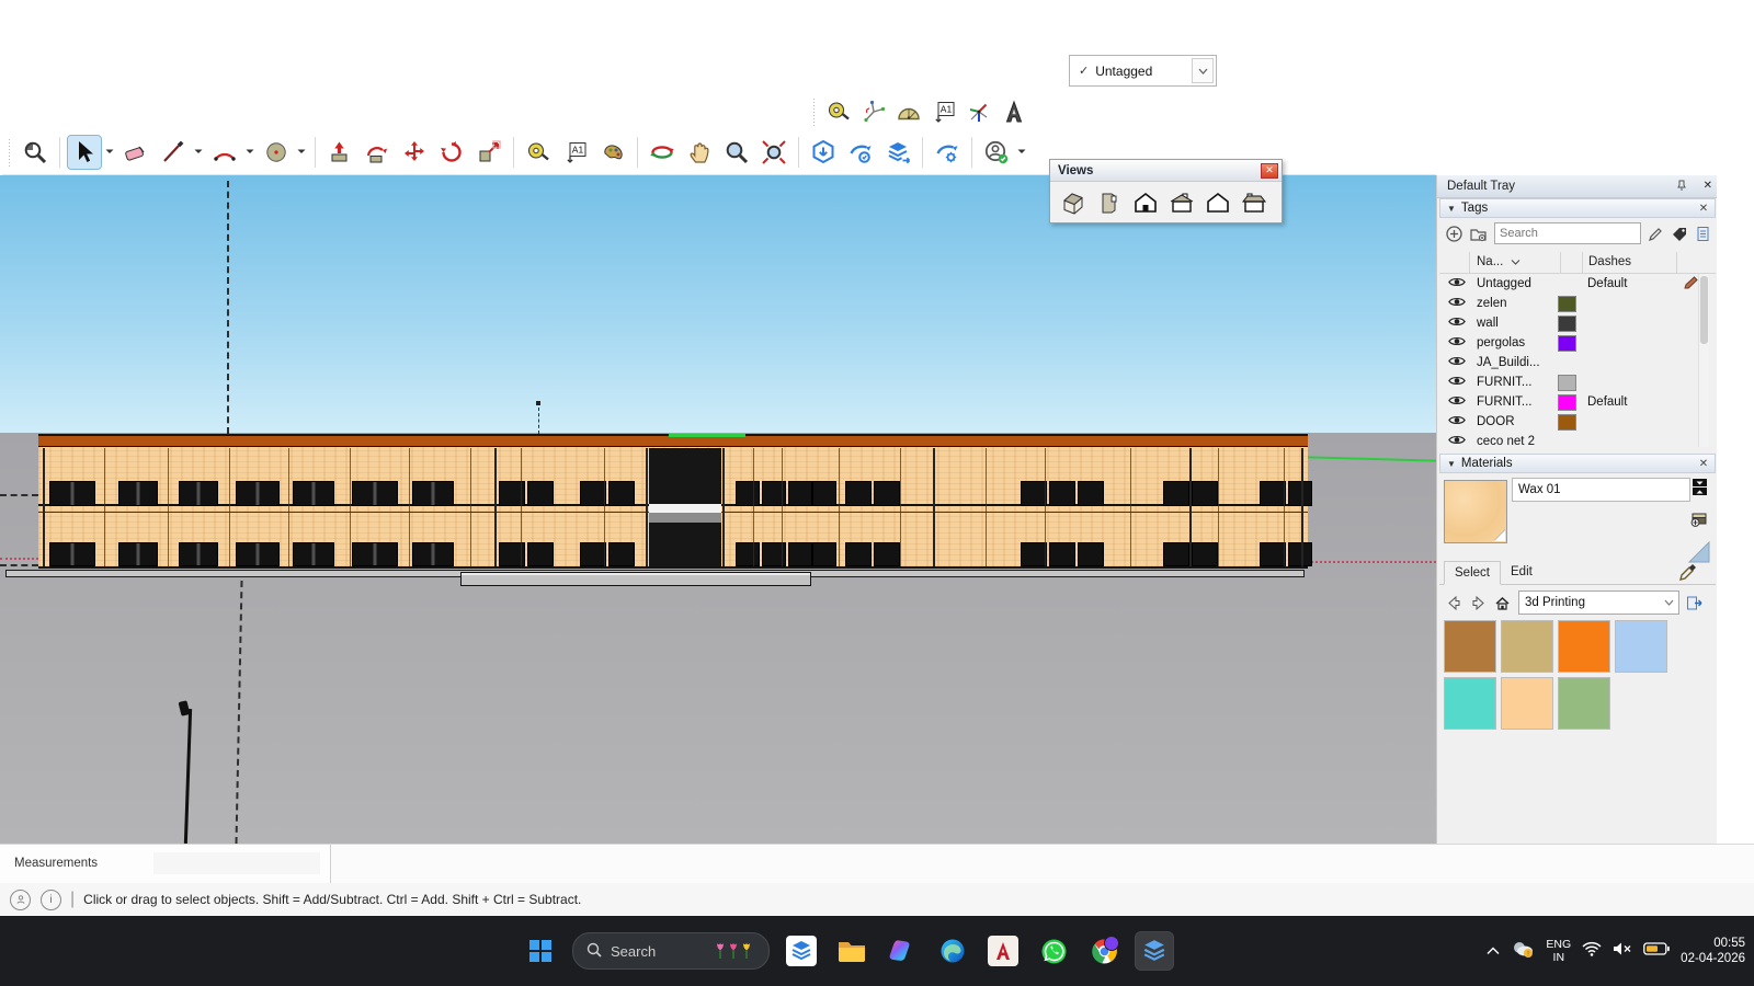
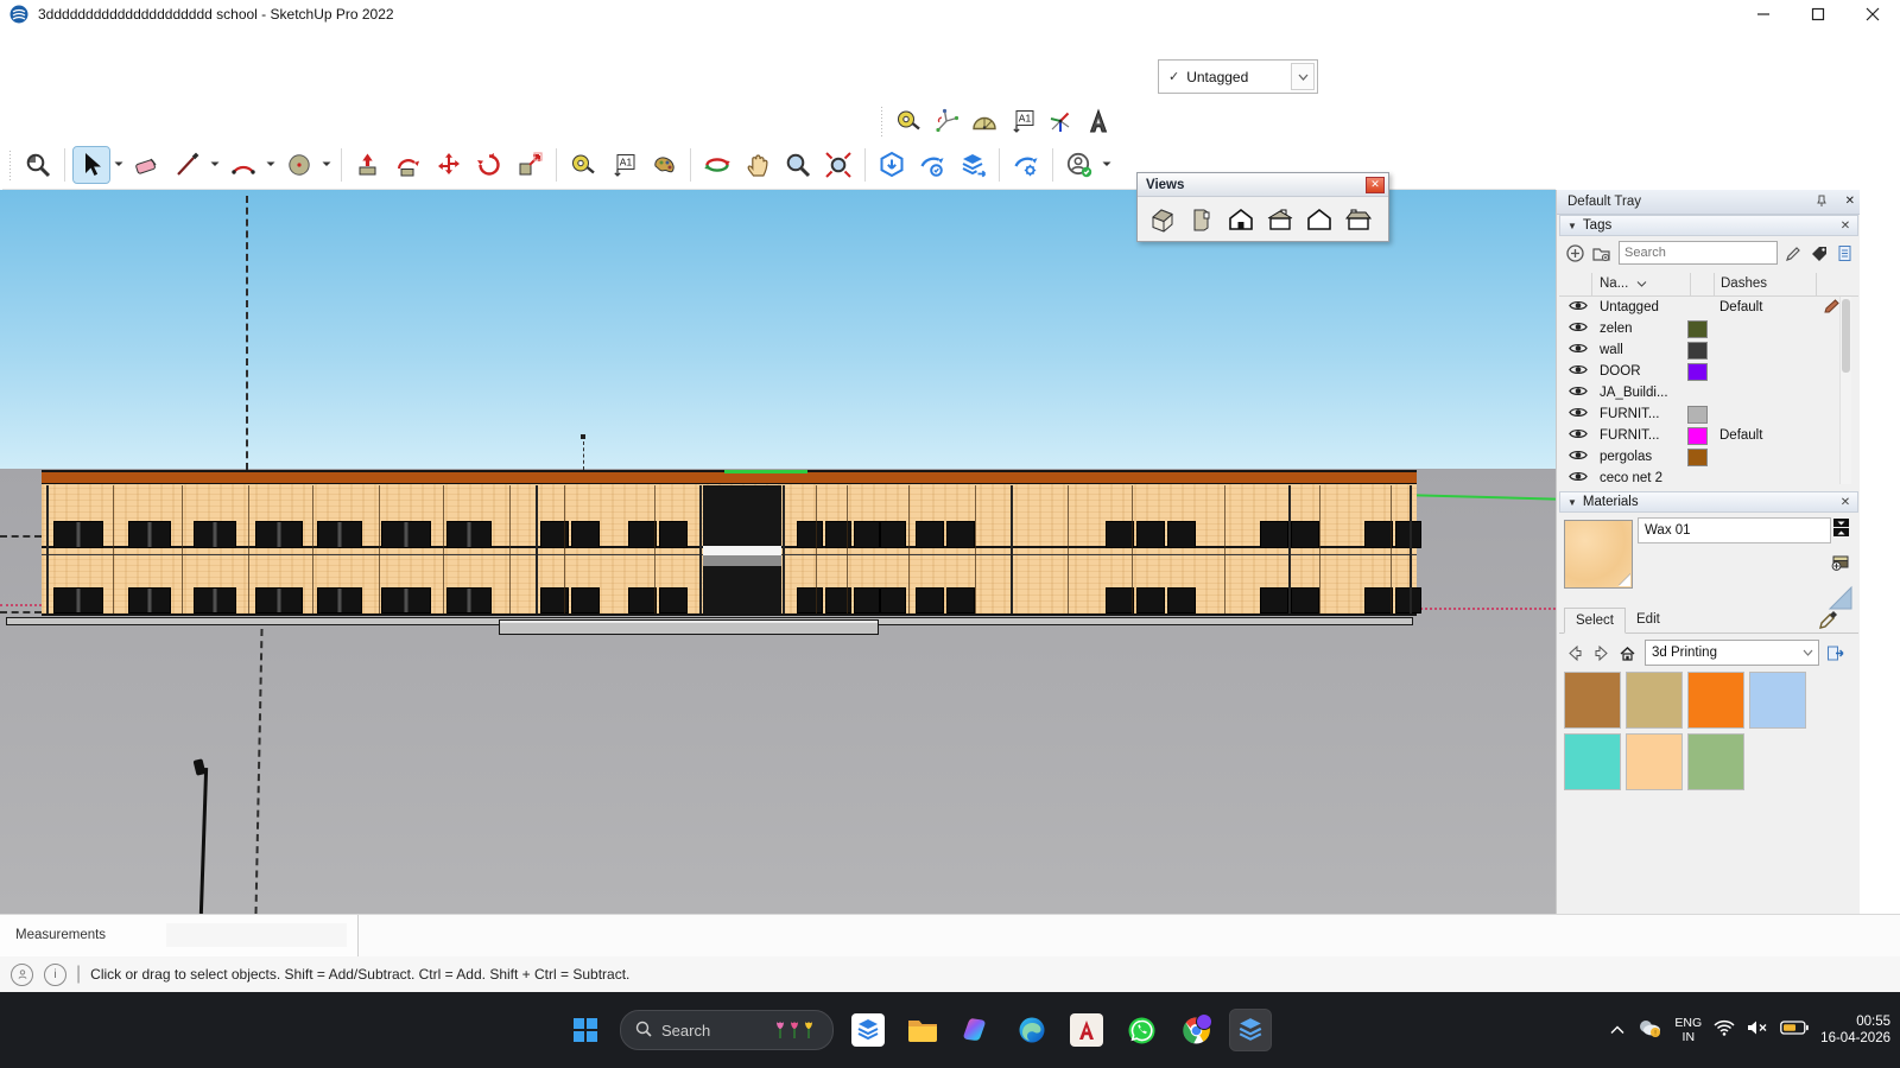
+ 3ddddddddddddddddddddd school - SketchUp Pro 2022
  ✓
  Untagged
  A1
  A1
  Views
  ✕
  Default Tray
  ✕
  ▼
  Tags
  ✕
  Search
  Na...
  Dashes
  Untagged
  Default
  zelen
  wall
- pergolas
+ DOOR
  JA_Buildi...
  FURNIT...
  FURNIT...
  Default
- DOOR
+ pergolas
  ceco net 2
  ▼
  Materials
  ✕
  Wax 01
  Select
  Edit
  3d Printing
  Measurements
  i
  |
  Click or drag to select objects. Shift = Add/Subtract. Ctrl = Add. Shift + Ctrl = Subtract.
  Search
  ENG
  IN
  00:55
- 02-04-2026
+ 16-04-2026
